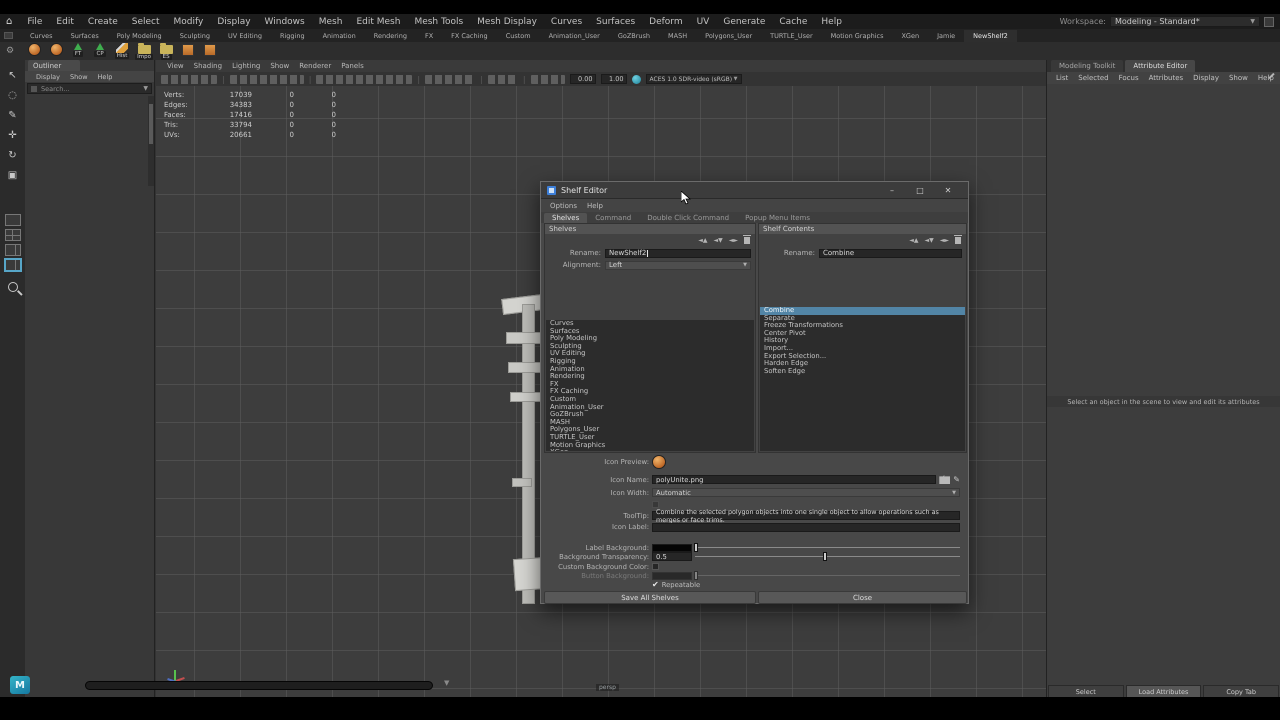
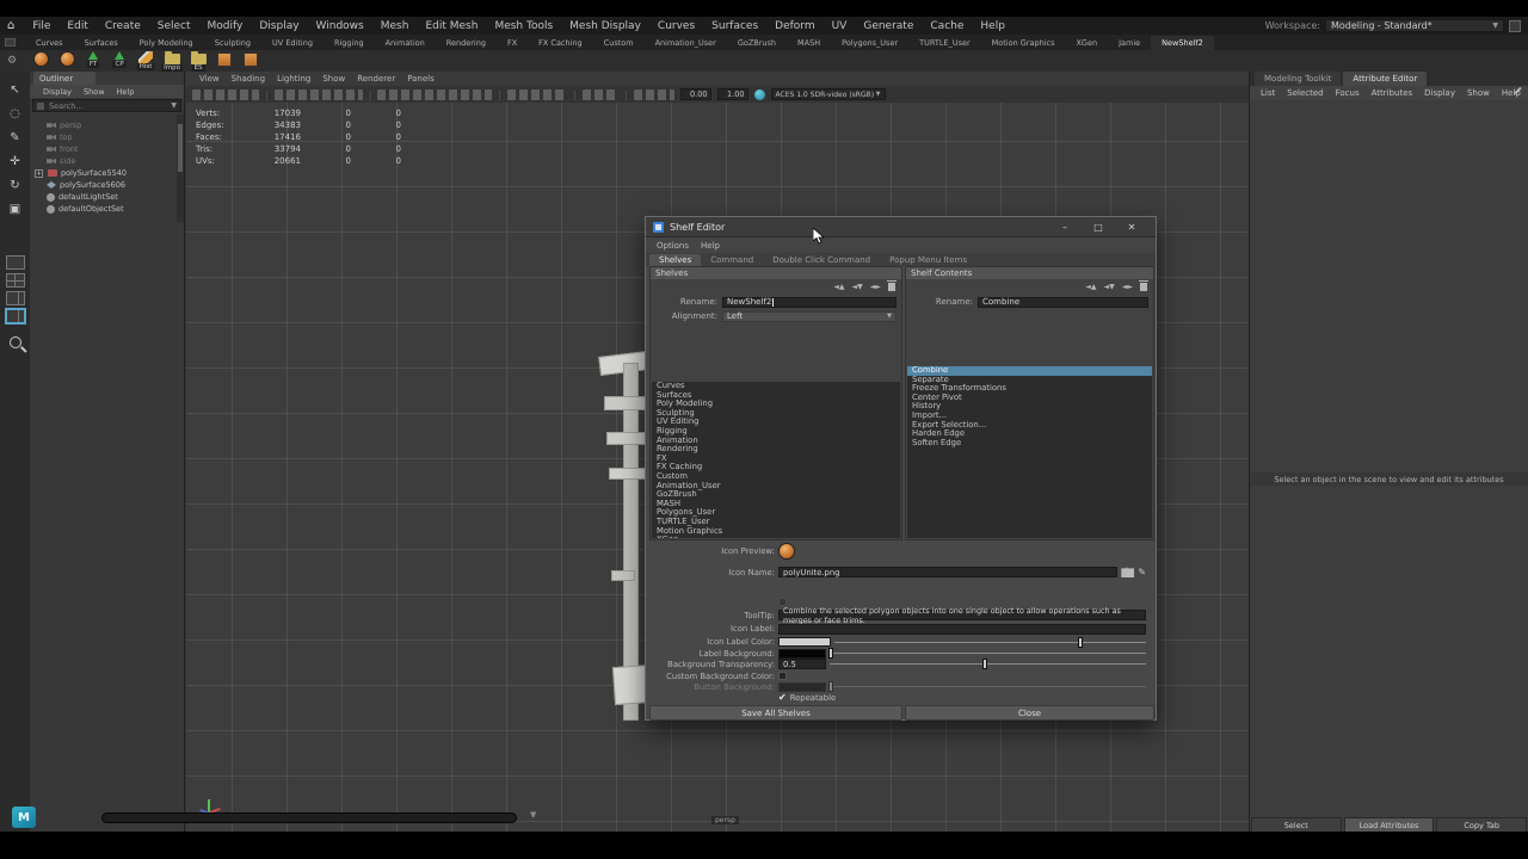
  ⌂
  File
  Edit
  Create
  Select
  Modify
  Display
  Windows
  Mesh
  Edit Mesh
  Mesh Tools
  Mesh Display
  Curves
  Surfaces
  Deform
  UV
  Generate
  Cache
  Help
  Workspace:
  Modeling - Standard*
  Curves
  Surfaces
  Poly Modeling
  Sculpting
  UV Editing
  Rigging
  Animation
  Rendering
  FX
  FX Caching
  Custom
  Animation_User
  GoZBrush
  MASH
  Polygons_User
  TURTLE_User
  Motion Graphics
  XGen
  Jamie
  NewShelf2
  ⚙
  ↖
  ◌
  ✎
  ✛
  ↻
  ▣
  Outliner
  Display
  Show
  Help
  Search...
+ persp
+ top
+ front
+ side
+ polySurface5540
+ polySurface5606
+ defaultLightSet
+ defaultObjectSet
  View
  Shading
  Lighting
  Show
  Renderer
  Panels
  |
  |
  |
  0.00
  1.00
  Verts:
  17039
  0
  0
  Edges:
  34383
  0
  0
  Faces:
  17416
  0
  0
  Tris:
  33794
  0
  0
  UVs:
  20661
  0
  0
  Modeling Toolkit
  Attribute Editor
  List
  Selected
  Focus
  Attributes
  Display
  Show
  Hep
  Select an object in the scene to view and edit its attributes
  Select
  Load Attributes
  Copy Tab
  M
  ▼
  Shelf Editor
  –
  □
  ✕
  Options
  Help
  Shelves
  Command
  Double Click Command
  Popup Menu Items
  Shelves
  Rename:
  NewShelf2
  Alignment:
  Left
  Curves
  Surfaces
  Poly Modeling
  Sculpting
  UV Editing
  Rigging
  Animation
  Rendering
  FX
  FX Caching
  Custom
  Animation_User
  GoZBrush
  MASH
  Polygons_User
  TURTLE_User
  Motion Graphics
  Shelf Contents
  Rename:
  Combine
  Combine
  Separate
  Freeze Transformations
  Center Pivot
  History
  Import...
  Export Selection...
  Harden Edge
  Soften Edge
  Icon Preview:
  Icon Name:
  polyUnite.png
  ✎
- Icon Width:
- Automatic
  ToolTip:
  Combine the selected polygon objects into one single object to allow operations such as merges or face trims.
  Icon Label:
+ Icon Label Color:
  Label Background:
  Background Transparency:
  0.5
  Custom Background Color:
  Button Background:
  ✔
  Repeatable
  Save All Shelves
  Close
